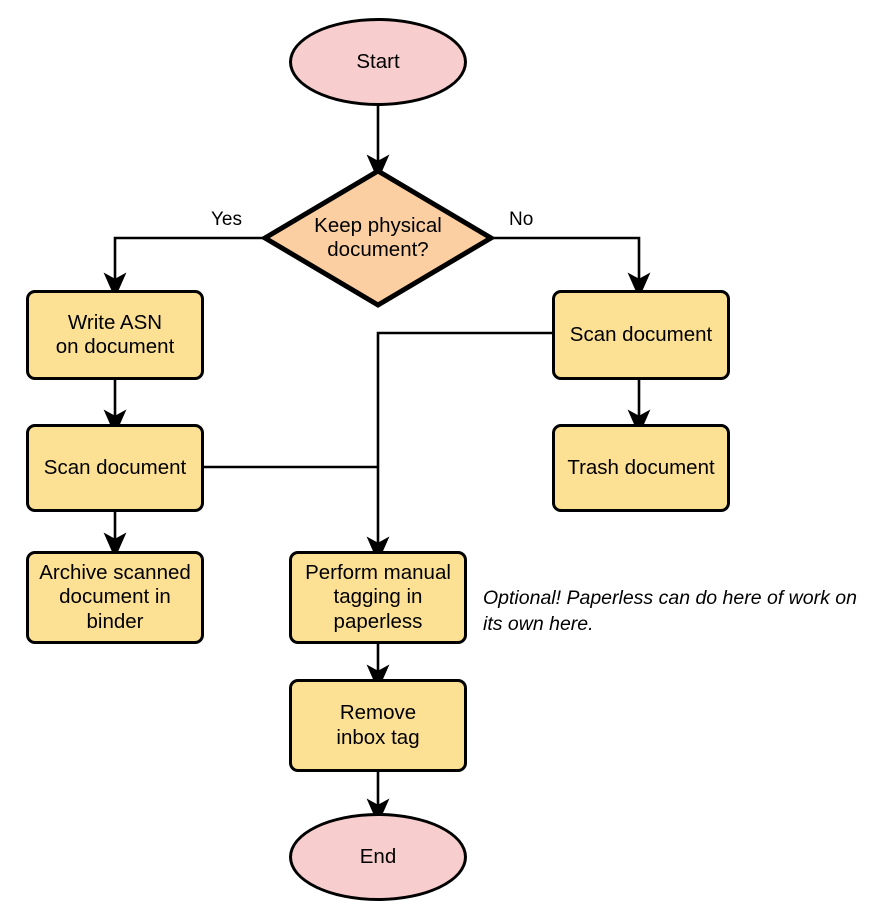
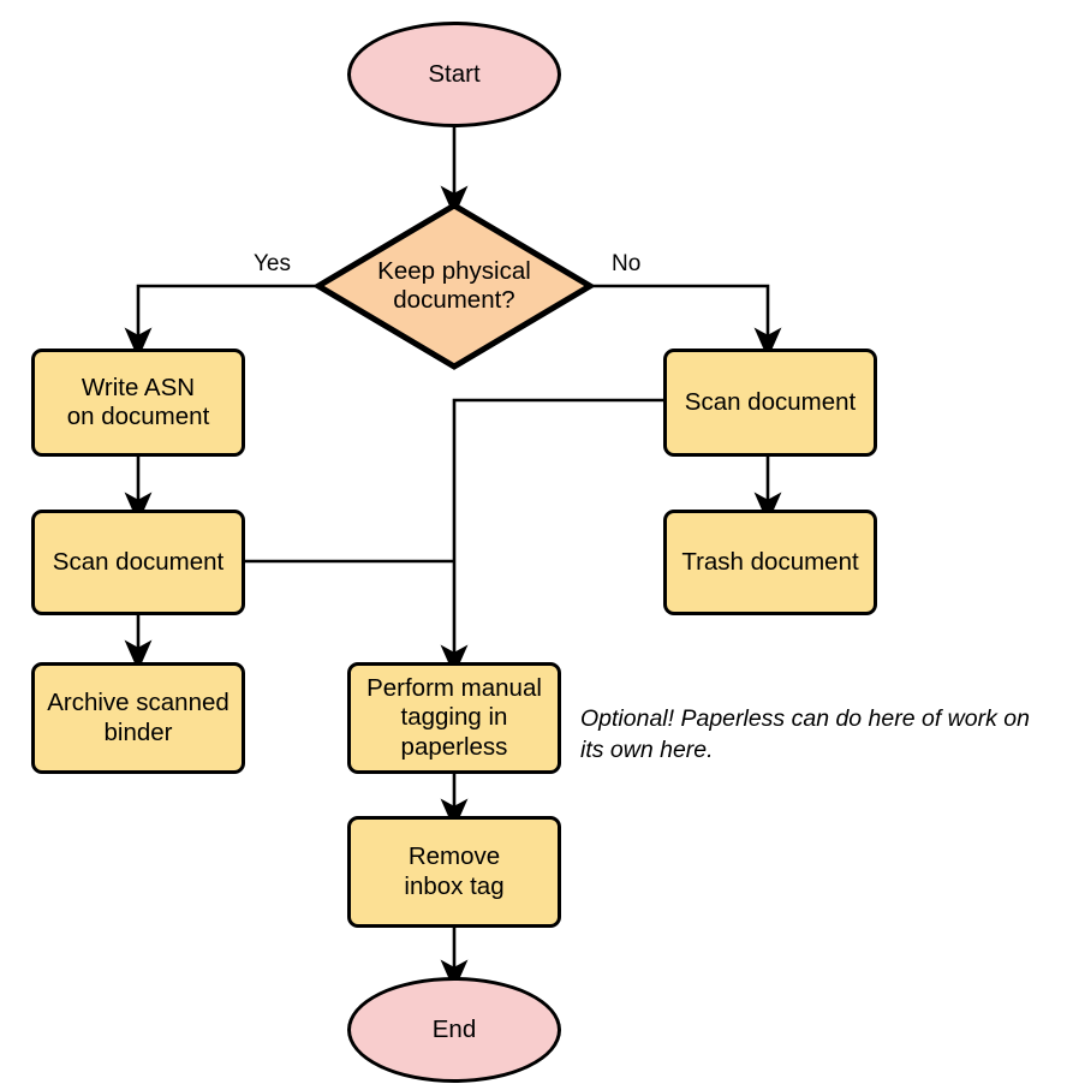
  Start
  Keep physical
  document?
  Yes
  No
  Write ASN
  on document
  Scan document
  Archive scanned
- document in
  binder
  Scan document
  Trash document
  Perform manual
  tagging in
  paperless
  Remove
  inbox tag
  End
  Optional! Paperless can do here of work on
  its own here.
